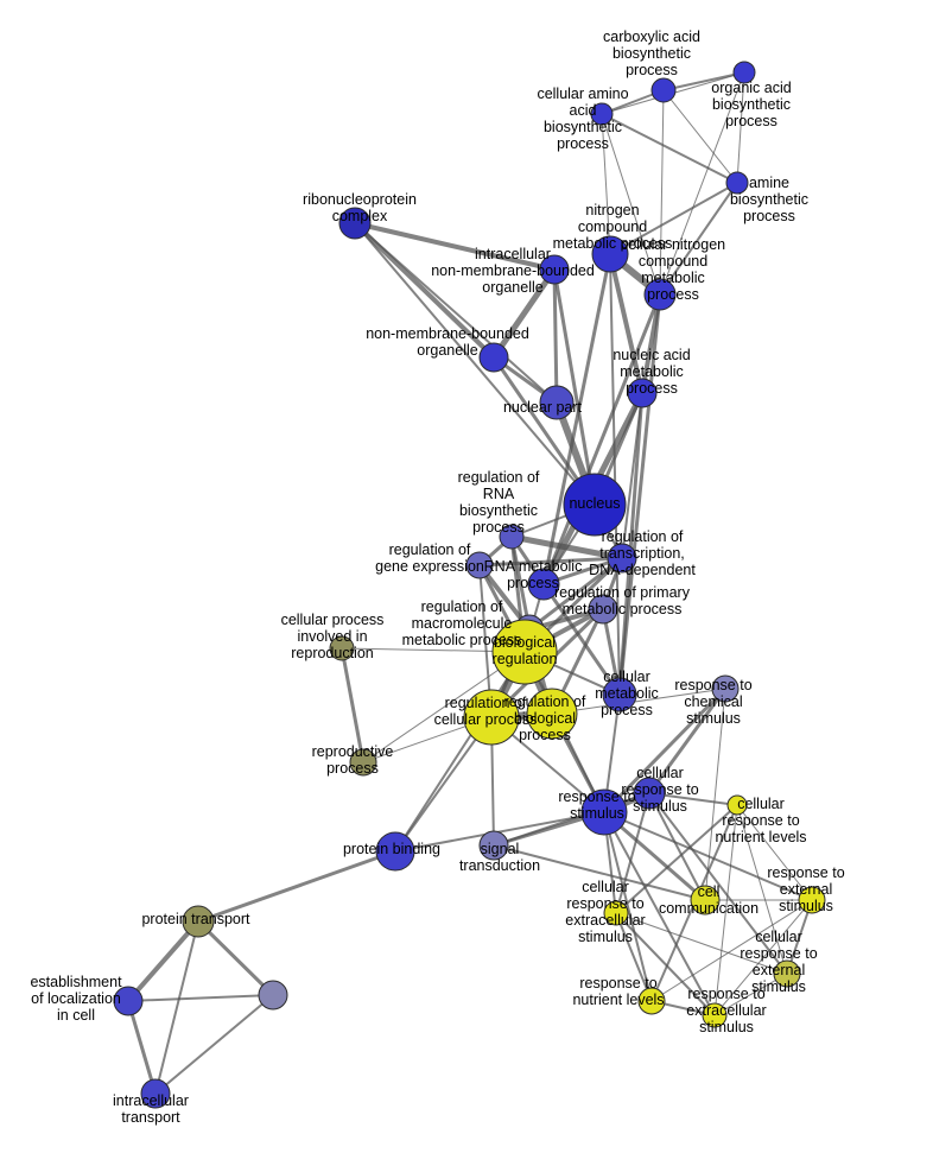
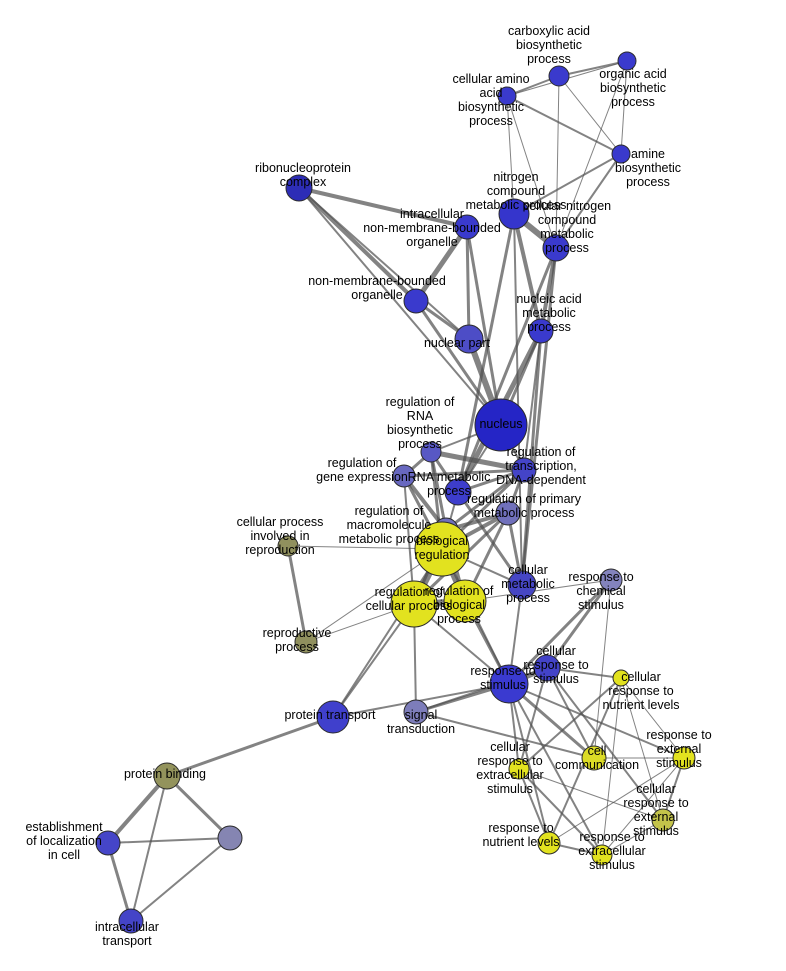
  carboxylic acid biosynthetic process
  organic acid biosynthetic process
  cellular amino acid biosynthetic process
  amine biosynthetic process
  ribonucleoprotein complex
  nitrogen compound metabolic process
  cellular nitrogen compound metabolic process
  intracellular non-membrane-bounded organelle
  non-membrane-bounded organelle
  nucleic acid metabolic process
  nuclear part
  regulation of RNA biosynthetic process
  nucleus
  regulation of transcription, DNA-dependent
  regulation of gene expression
  RNA metabolic process
  regulation of primary metabolic process
  regulation of macromolecule metabolic process
  biological regulation
  regulation of cellular process
  regulation of biological process
  cellular metabolic process
  cellular process involved in reproduction
  reproductive process
  response to chemical stimulus
  cellular response to stimulus
  response to stimulus
  cellular response to nutrient levels
- protein binding
+ protein transport
  signal transduction
  response to external stimulus
  cell communication
  cellular response to extracellular stimulus
- protein transport
+ protein binding
  cellular response to external stimulus
  establishment of localization in cell
  response to nutrient levels
  response to extracellular stimulus
  intracellular transport
